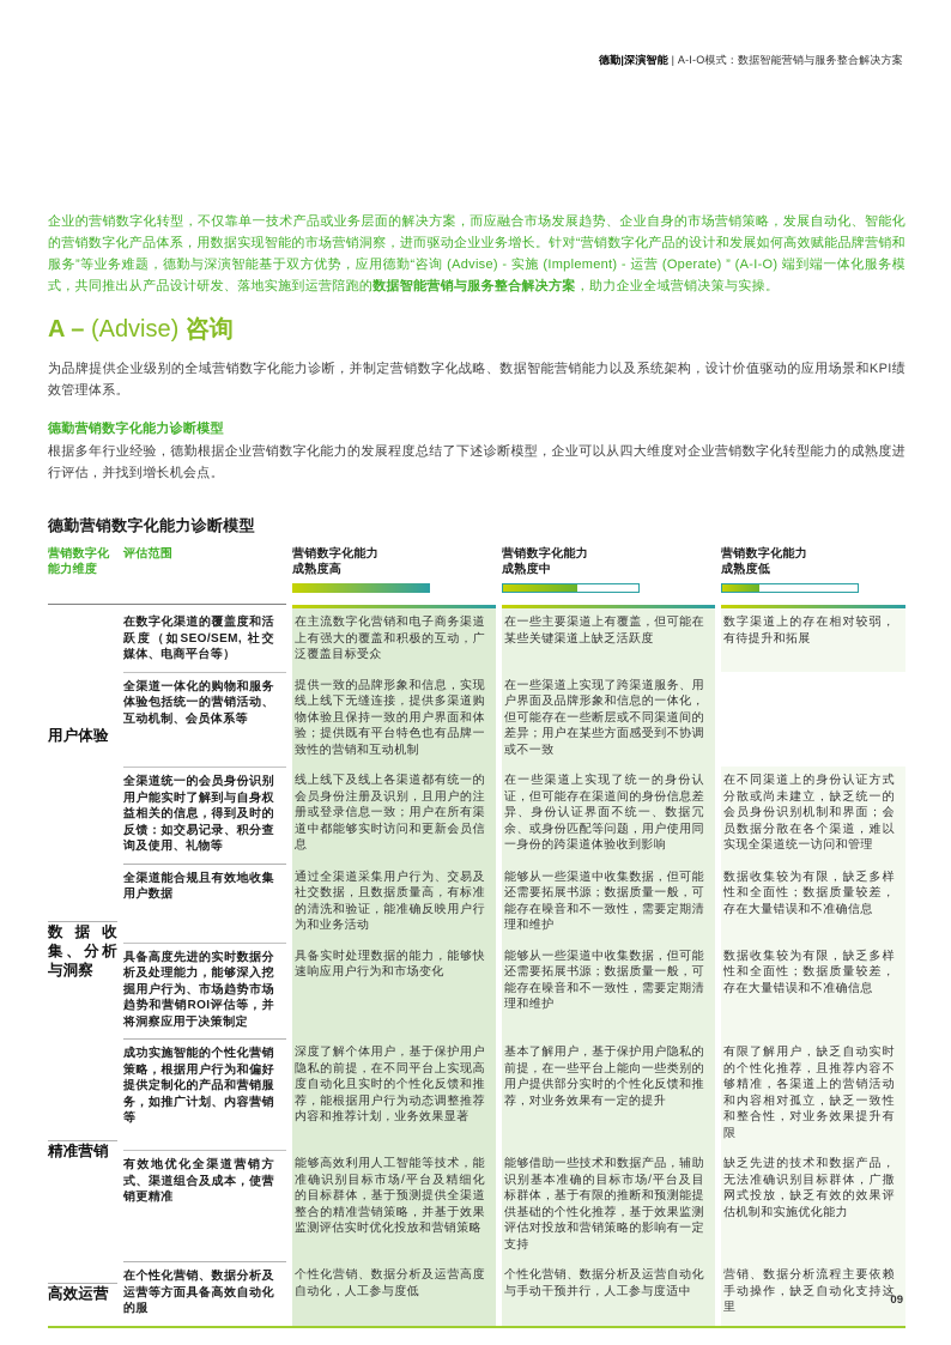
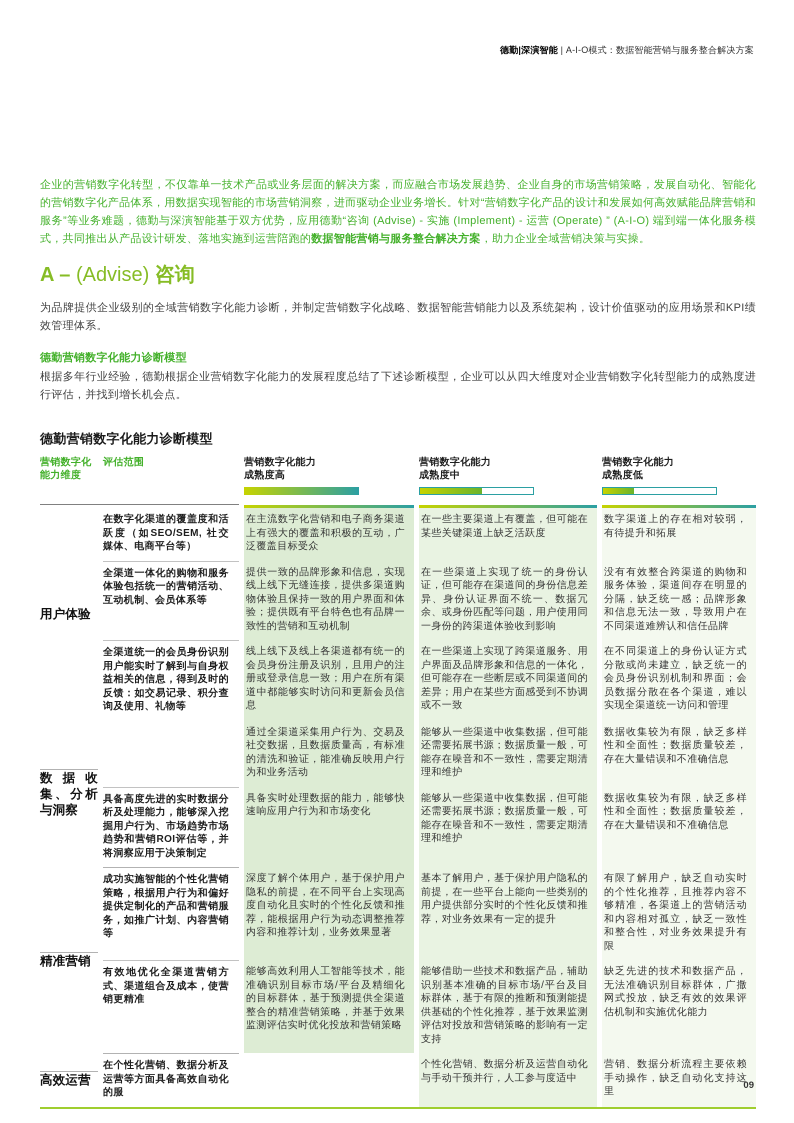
  德勤|深演智能 | A-I-O模式：数据智能营销与服务整合解决方案
  企业的营销数字化转型，不仅靠单一技术产品或业务层面的解决方案，而应融合市场发展趋势、企业自身的市场营销策略，发展自动化、智能化的营销数字化产品体系，用数据实现智能的市场营销洞察，进而驱动企业业务增长。针对“营销数字化产品的设计和发展如何高效赋能品牌营销和服务”等业务难题，德勤与深演智能基于双方优势，应用德勤“咨询 (Advise) - 实施 (Implement) - 运营 (Operate) ” (A-I-O) 端到端一体化服务模式，共同推出从产品设计研发、落地实施到运营陪跑的数据智能营销与服务整合解决方案，助力企业全域营销决策与实操。
  A – (Advise) 咨询
  为品牌提供企业级别的全域营销数字化能力诊断，并制定营销数字化战略、数据智能营销能力以及系统架构，设计价值驱动的应用场景和KPI绩效管理体系。
  德勤营销数字化能力诊断模型
  根据多年行业经验，德勤根据企业营销数字化能力的发展程度总结了下述诊断模型，企业可以从四大维度对企业营销数字化转型能力的成熟度进行评估，并找到增长机会点。
  德勤营销数字化能力诊断模型
  营销数字化
  能力维度
  评估范围
  营销数字化能力
  成熟度高
  营销数字化能力
  成熟度中
  营销数字化能力
  成熟度低
  用户体验
  在数字化渠道的覆盖度和活跃度（如SEO/SEM, 社交媒体、电商平台等）
  在主流数字化营销和电子商务渠道上有强大的覆盖和积极的互动，广泛覆盖目标受众
  在一些主要渠道上有覆盖，但可能在某些关键渠道上缺乏活跃度
  数字渠道上的存在相对较弱，有待提升和拓展
  全渠道一体化的购物和服务体验包括统一的营销活动、互动机制、会员体系等
  提供一致的品牌形象和信息，实现线上线下无缝连接，提供多渠道购物体验且保持一致的用户界面和体验；提供既有平台特色也有品牌一致性的营销和互动机制
- 在一些渠道上实现了跨渠道服务、用户界面及品牌形象和信息的一体化，但可能存在一些断层或不同渠道间的差异；用户在某些方面感受到不协调或不一致
+ 在一些渠道上实现了统一的身份认证，但可能存在渠道间的身份信息差异、身份认证界面不统一、数据冗余、或身份匹配等问题，用户使用同一身份的跨渠道体验收到影响
+ 没有有效整合跨渠道的购物和服务体验，渠道间存在明显的分隔，缺乏统一感；品牌形象和信息无法一致，导致用户在不同渠道难辨认和信任品牌
  全渠道统一的会员身份识别 用户能实时了解到与自身权益相关的信息，得到及时的反馈：如交易记录、积分查询及使用、礼物等
  线上线下及线上各渠道都有统一的会员身份注册及识别，且用户的注册或登录信息一致；用户在所有渠道中都能够实时访问和更新会员信息
- 在一些渠道上实现了统一的身份认证，但可能存在渠道间的身份信息差异、身份认证界面不统一、数据冗余、或身份匹配等问题，用户使用同一身份的跨渠道体验收到影响
+ 在一些渠道上实现了跨渠道服务、用户界面及品牌形象和信息的一体化，但可能存在一些断层或不同渠道间的差异；用户在某些方面感受到不协调或不一致
  在不同渠道上的身份认证方式分散或尚未建立，缺乏统一的会员身份识别机制和界面；会员数据分散在各个渠道，难以实现全渠道统一访问和管理
  数据收集、分析与洞察
- 全渠道能合规且有效地收集用户数据
  通过全渠道采集用户行为、交易及社交数据，且数据质量高，有标准的清洗和验证，能准确反映用户行为和业务活动
  能够从一些渠道中收集数据，但可能还需要拓展书源；数据质量一般，可能存在噪音和不一致性，需要定期清理和维护
  数据收集较为有限，缺乏多样性和全面性；数据质量较差，存在大量错误和不准确信息
  具备高度先进的实时数据分析及处理能力，能够深入挖掘用户行为、市场趋势市场趋势和营销ROI评估等，并将洞察应用于决策制定
  具备实时处理数据的能力，能够快速响应用户行为和市场变化
  能够从一些渠道中收集数据，但可能还需要拓展书源；数据质量一般，可能存在噪音和不一致性，需要定期清理和维护
  数据收集较为有限，缺乏多样性和全面性；数据质量较差，存在大量错误和不准确信息
  精准营销
  成功实施智能的个性化营销策略，根据用户行为和偏好提供定制化的产品和营销服务，如推广计划、内容营销等
  深度了解个体用户，基于保护用户隐私的前提，在不同平台上实现高度自动化且实时的个性化反馈和推荐，能根据用户行为动态调整推荐内容和推荐计划，业务效果显著
  基本了解用户，基于保护用户隐私的前提，在一些平台上能向一些类别的用户提供部分实时的个性化反馈和推荐，对业务效果有一定的提升
  有限了解用户，缺乏自动实时的个性化推荐，且推荐内容不够精准，各渠道上的营销活动和内容相对孤立，缺乏一致性和整合性，对业务效果提升有限
  有效地优化全渠道营销方式、渠道组合及成本，使营销更精准
  能够高效利用人工智能等技术，能准确识别目标市场/平台及精细化的目标群体，基于预测提供全渠道整合的精准营销策略，并基于效果监测评估实时优化投放和营销策略
  能够借助一些技术和数据产品，辅助识别基本准确的目标市场/平台及目标群体，基于有限的推断和预测能提供基础的个性化推荐，基于效果监测评估对投放和营销策略的影响有一定支持
  缺乏先进的技术和数据产品，无法准确识别目标群体，广撒网式投放，缺乏有效的效果评估机制和实施优化能力
  高效运营
  在个性化营销、数据分析及运营等方面具备高效自动化的服
- 个性化营销、数据分析及运营高度自动化，人工参与度低
  个性化营销、数据分析及运营自动化与手动干预并行，人工参与度适中
  营销、数据分析流程主要依赖手动操作，缺乏自动化支持这里
  09
